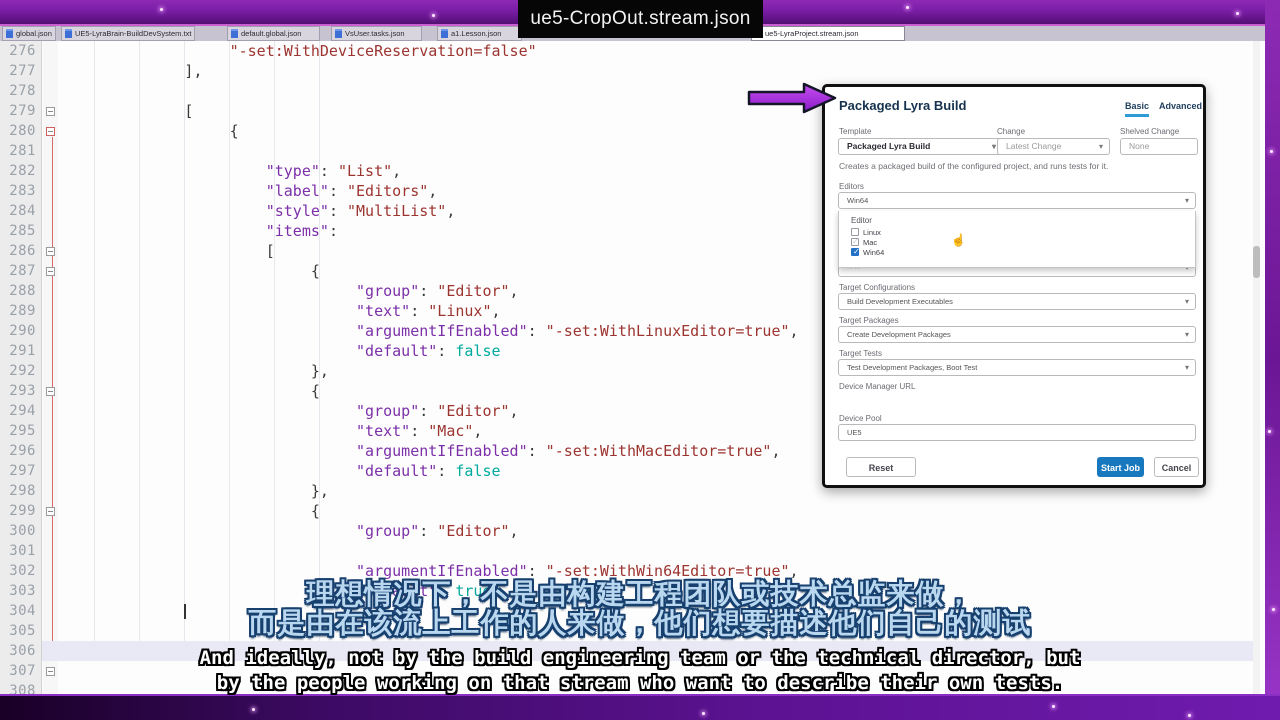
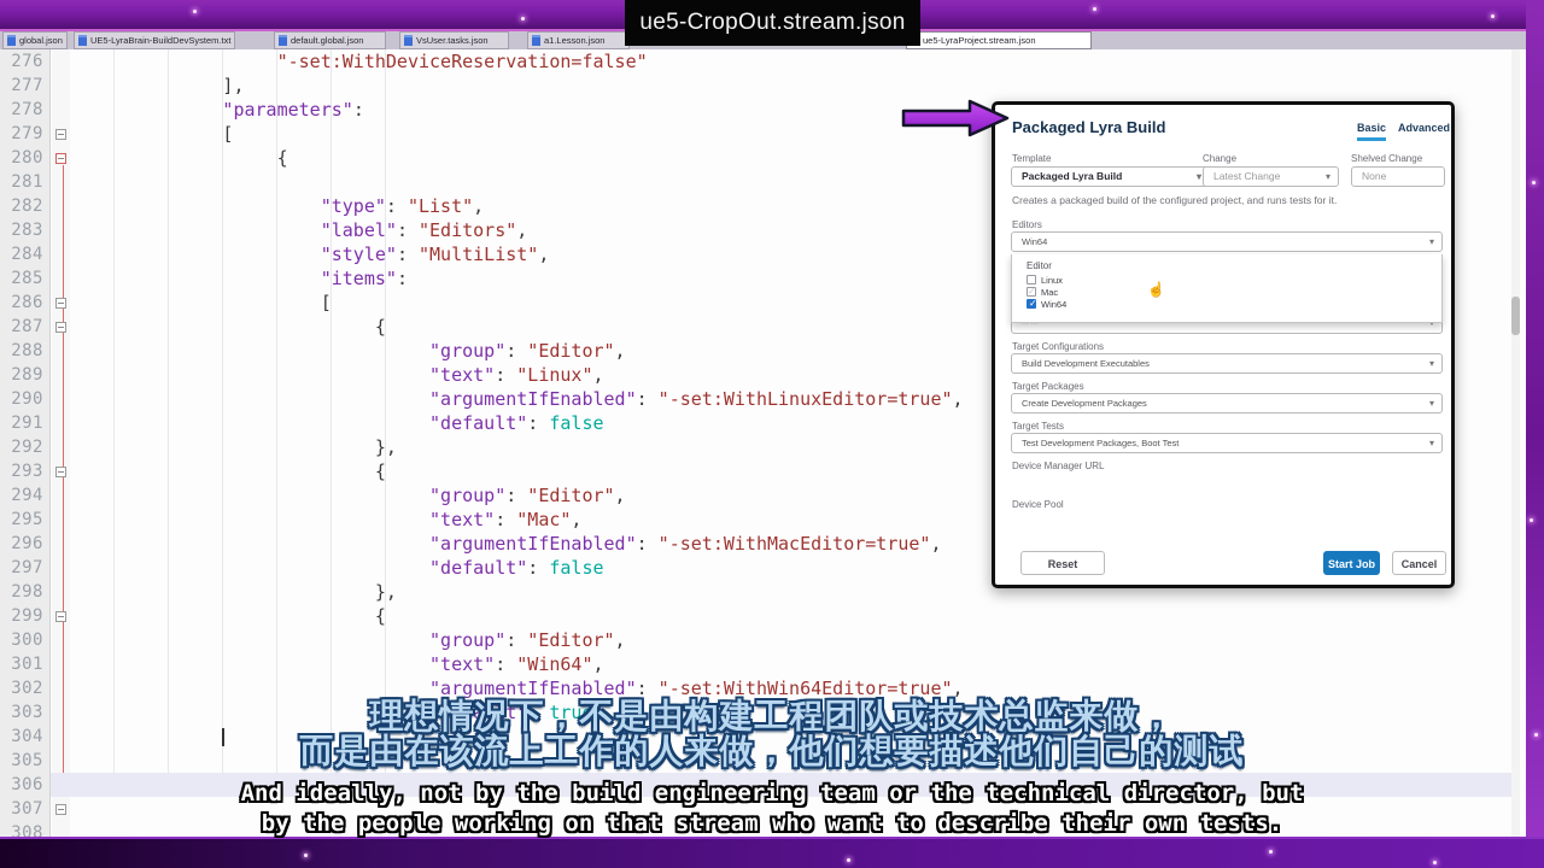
  276
  "-set:WithDeviceReservation=false"
  277
  ],
  278
+ "parameters":
  279
  [
  280
  {
  281
  282
  "type": "List",
  283
  "label": "Editors",
  284
  "style": "MultiList",
  285
  "items":
  286
  [
  287
  {
  288
  "group": "Editor",
  289
  "text": "Linux",
  290
  "argumentIfEnabled": "-set:WithLinuxEditor=true",
  291
  "default": false
  292
  },
  293
  {
  294
  "group": "Editor",
  295
  "text": "Mac",
  296
  "argumentIfEnabled": "-set:WithMacEditor=true",
  297
  "default": false
  298
  },
  299
  {
  300
  "group": "Editor",
  301
+ "text": "Win64",
  302
  "argumentIfEnabled": "-set:WithWin64Editor=true",
  303
  "default": true
  304
  305
  306
  307
  308
  global.json
  UE5-LyraBrain-BuildDevSystem.txt
  default.global.json
  VsUser.tasks.json
  a1.Lesson.json
  ue5-LyraProject.stream.json
  ue5-CropOut.stream.json
  Packaged Lyra Build
  Basic
  Advanced
  Template
  Packaged Lyra Build
  ▾
  Change
  Latest Change
  ▾
  Shelved Change
  None
  Creates a packaged build of the configured project, and runs tests for it.
  Editors
  Win64
  ▾
  Editor
  Linux
  Mac
  Win64
  ☝
  Target Configurations
  Build Development Executables
  ▾
  Target Packages
  Create Development Packages
  ▾
  Target Tests
  Test Development Packages, Boot Test
  ▾
  Device Manager URL
  Device Pool
- UE5
  Reset
  Start Job
  Cancel
  理想情况下，不是由构建工程团队或技术总监来做，
  而是由在该流上工作的人来做，他们想要描述他们自己的测试
  And ideally, not by the build engineering team or the technical director, but
  by the people working on that stream who want to describe their own tests.
